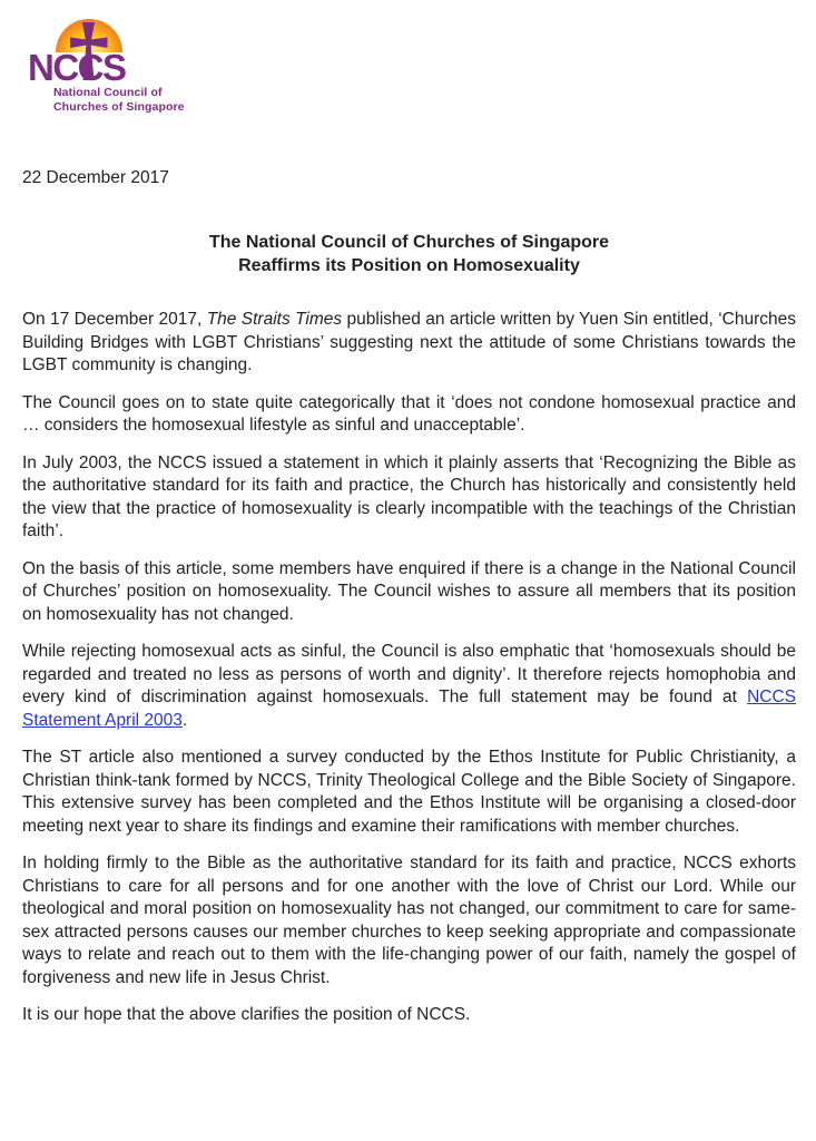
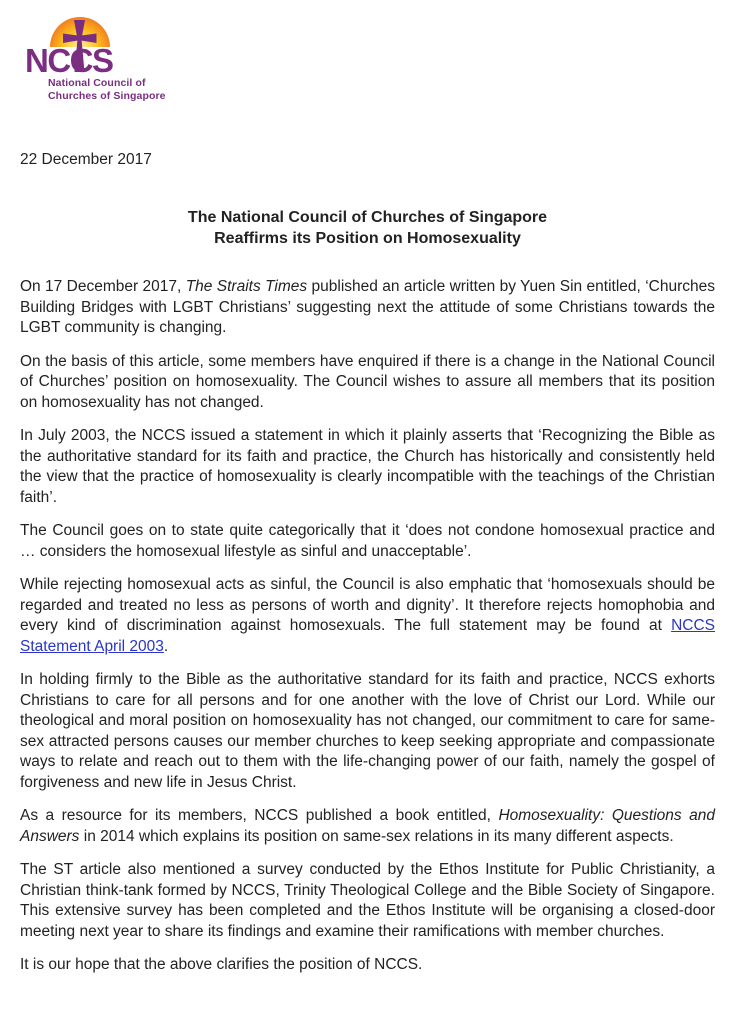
  NCS
  National Council of
  Churches of Singapore
  22 December 2017
  The National Council of Churches of Singapore
  Reaffirms its Position on Homosexuality
  On 17 December 2017, The Straits Times published an article written by Yuen Sin entitled, ‘Churches Building Bridges with LGBT Christians’ suggesting next the attitude of some Christians towards the LGBT community is changing.
- The Council goes on to state quite categorically that it ‘does not condone homosexual practice and … considers the homosexual lifestyle as sinful and unacceptable’.
+ On the basis of this article, some members have enquired if there is a change in the National Council of Churches’ position on homosexuality. The Council wishes to assure all members that its position on homosexuality has not changed.
  In July 2003, the NCCS issued a statement in which it plainly asserts that ‘Recognizing the Bible as the authoritative standard for its faith and practice, the Church has historically and consistently held the view that the practice of homosexuality is clearly incompatible with the teachings of the Christian faith’.
- On the basis of this article, some members have enquired if there is a change in the National Council of Churches’ position on homosexuality. The Council wishes to assure all members that its position on homosexuality has not changed.
+ The Council goes on to state quite categorically that it ‘does not condone homosexual practice and … considers the homosexual lifestyle as sinful and unacceptable’.
  While rejecting homosexual acts as sinful, the Council is also emphatic that ‘homosexuals should be regarded and treated no less as persons of worth and dignity’. It therefore rejects homophobia and every kind of discrimination against homosexuals. The full statement may be found at NCCS Statement April 2003.
- The ST article also mentioned a survey conducted by the Ethos Institute for Public Christianity, a Christian think-tank formed by NCCS, Trinity Theological College and the Bible Society of Singapore. This extensive survey has been completed and the Ethos Institute will be organising a closed-door meeting next year to share its findings and examine their ramifications with member churches.
+ In holding firmly to the Bible as the authoritative standard for its faith and practice, NCCS exhorts Christians to care for all persons and for one another with the love of Christ our Lord. While our theological and moral position on homosexuality has not changed, our commitment to care for same-sex attracted persons causes our member churches to keep seeking appropriate and compassionate ways to relate and reach out to them with the life-changing power of our faith, namely the gospel of forgiveness and new life in Jesus Christ.
+ As a resource for its members, NCCS published a book entitled, Homosexuality: Questions and Answers in 2014 which explains its position on same-sex relations in its many different aspects.
- In holding firmly to the Bible as the authoritative standard for its faith and practice, NCCS exhorts Christians to care for all persons and for one another with the love of Christ our Lord. While our theological and moral position on homosexuality has not changed, our commitment to care for same-sex attracted persons causes our member churches to keep seeking appropriate and compassionate ways to relate and reach out to them with the life-changing power of our faith, namely the gospel of forgiveness and new life in Jesus Christ.
+ The ST article also mentioned a survey conducted by the Ethos Institute for Public Christianity, a Christian think-tank formed by NCCS, Trinity Theological College and the Bible Society of Singapore. This extensive survey has been completed and the Ethos Institute will be organising a closed-door meeting next year to share its findings and examine their ramifications with member churches.
  It is our hope that the above clarifies the position of NCCS.
